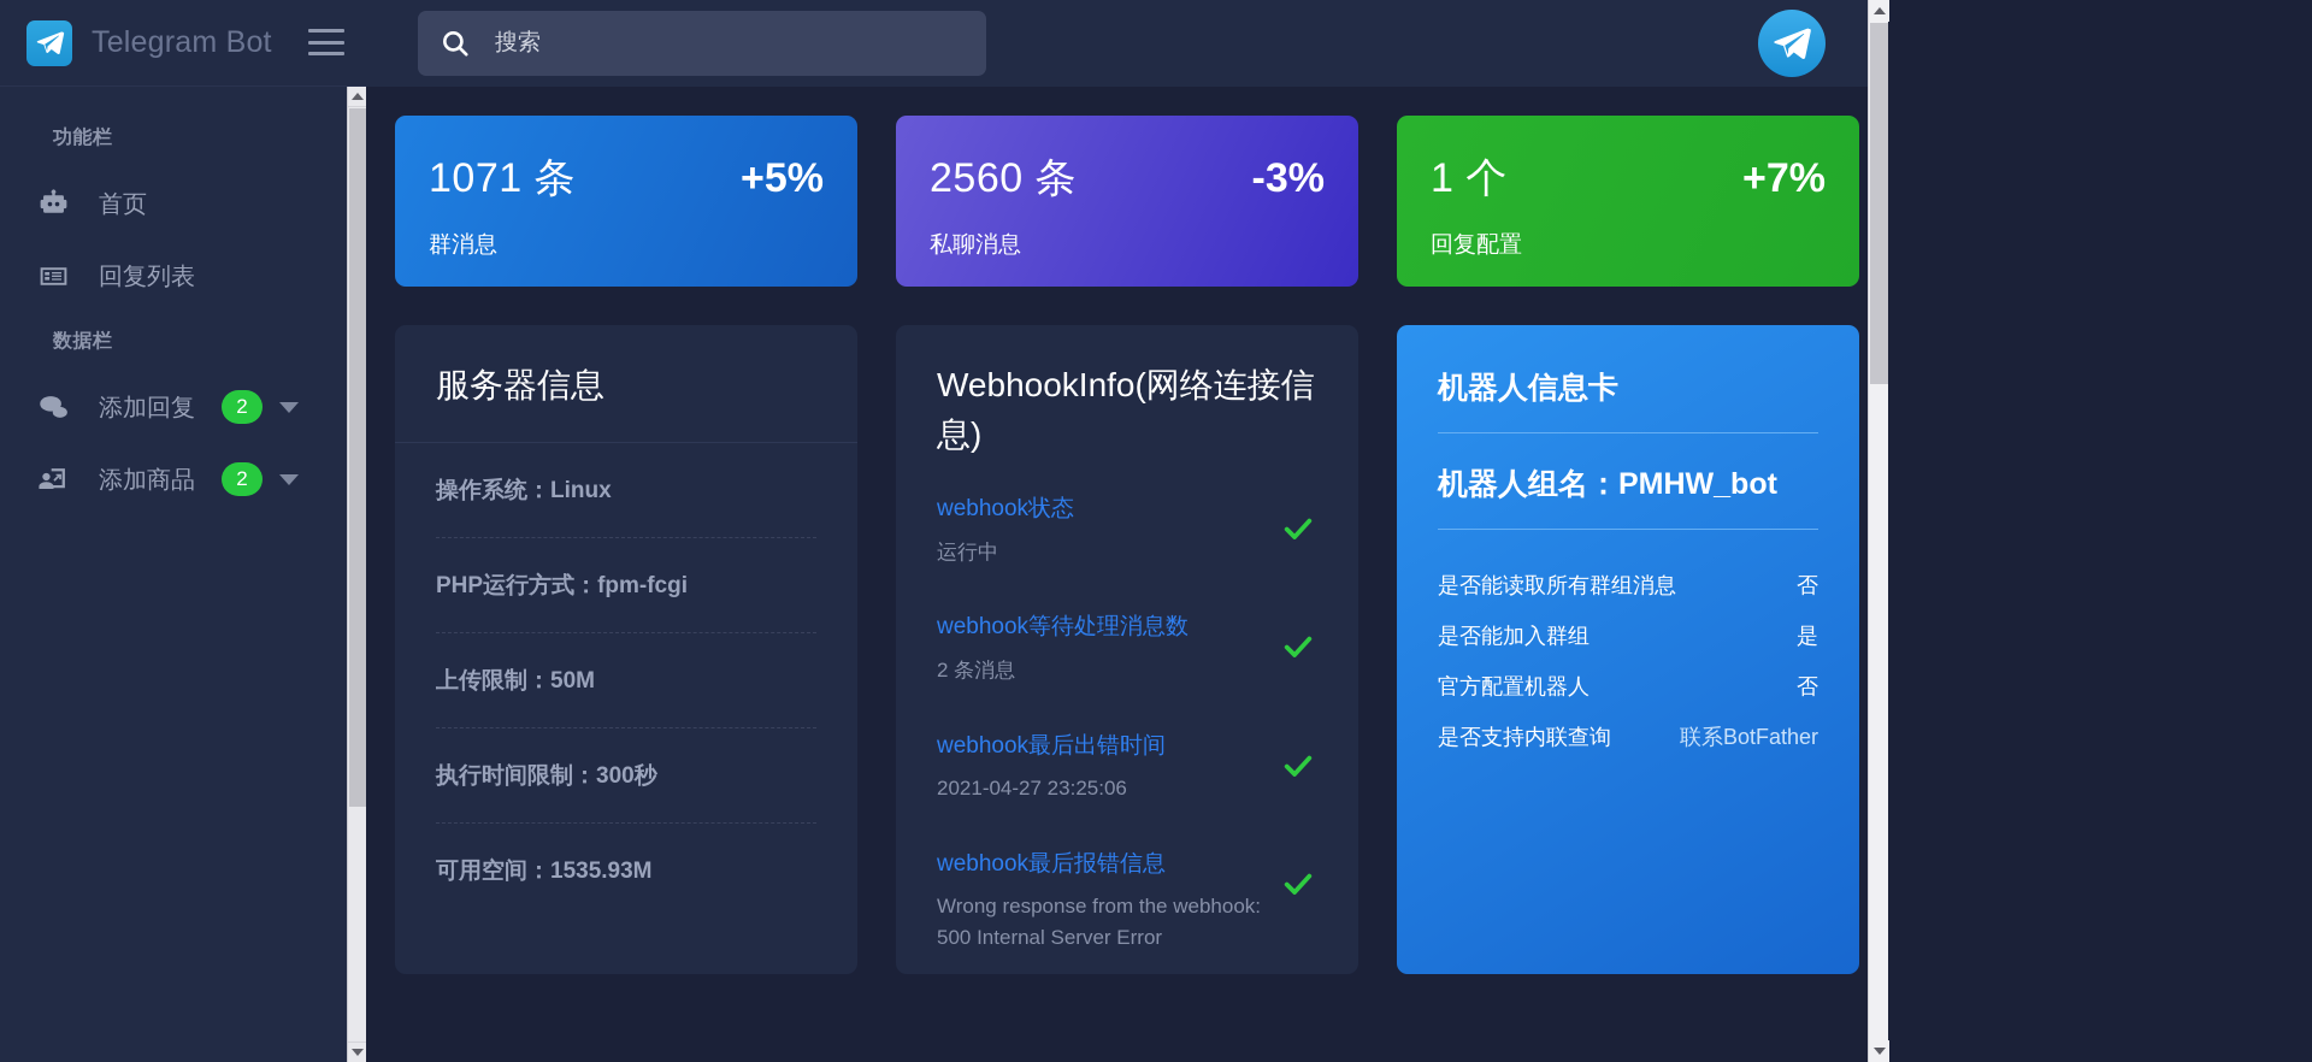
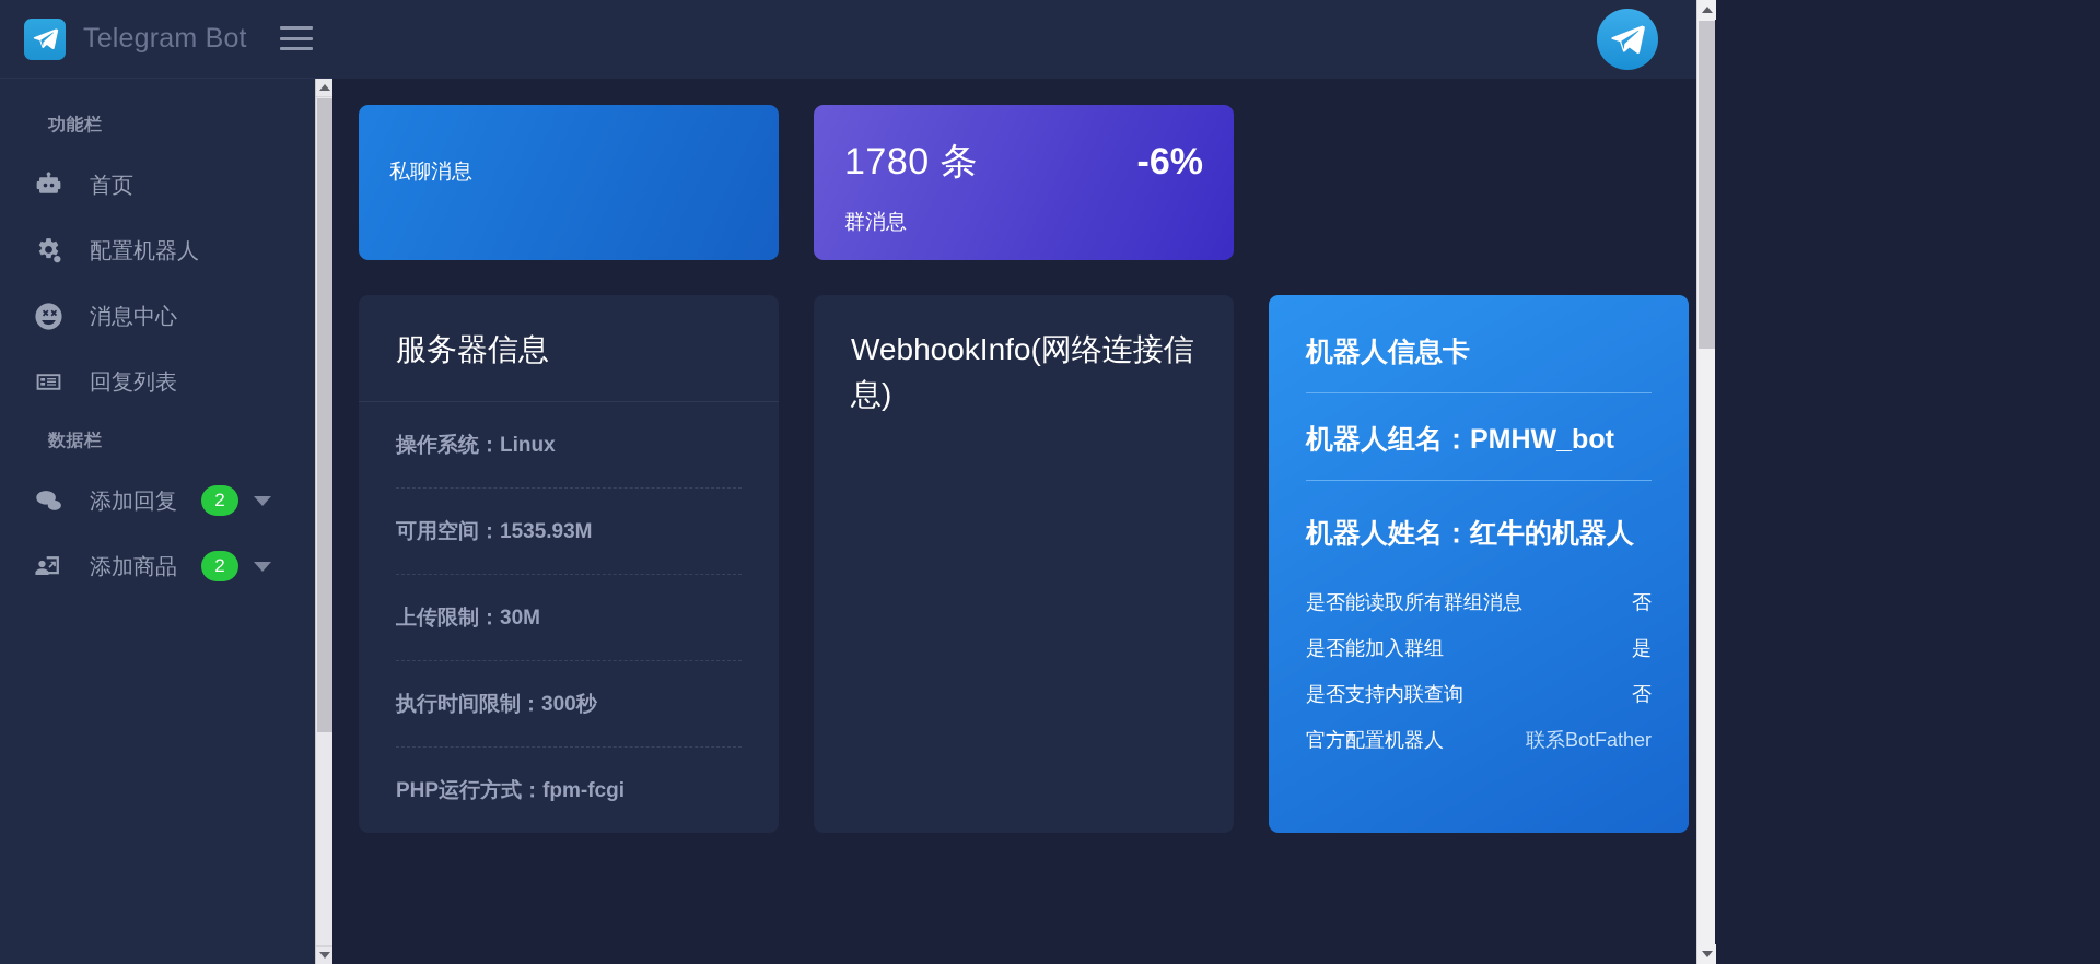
  Telegram Bot
  功能栏
  首页
+ 配置机器人
+ 消息中心
  回复列表
  数据栏
  添加回复
  2
  添加商品
  2
- 搜索
- 1071 条
- +5%
- 群消息
+ 私聊消息
- 2560 条
+ 1780 条
- -3%
+ -6%
- 私聊消息
+ 群消息
- 1 个
- +7%
- 回复配置
  服务器信息
  操作系统：Linux
- PHP运行方式：fpm-fcgi
+ 可用空间：1535.93M
- 上传限制：50M
+ 上传限制：30M
  执行时间限制：300秒
- 可用空间：1535.93M
+ PHP运行方式：fpm-fcgi
  WebhookInfo(网络连接信息)
- webhook状态
- 运行中
- webhook等待处理消息数
- 2 条消息
- webhook最后出错时间
- 2021-04-27 23:25:06
- webhook最后报错信息
- Wrong response from the webhook: 500 Internal Server Error
  机器人信息卡
  机器人组名：PMHW_bot
+ 机器人姓名：红牛的机器人
  是否能读取所有群组消息
  否
  是否能加入群组
  是
- 官方配置机器人
+ 是否支持内联查询
  否
- 是否支持内联查询
+ 官方配置机器人
  联系BotFather
